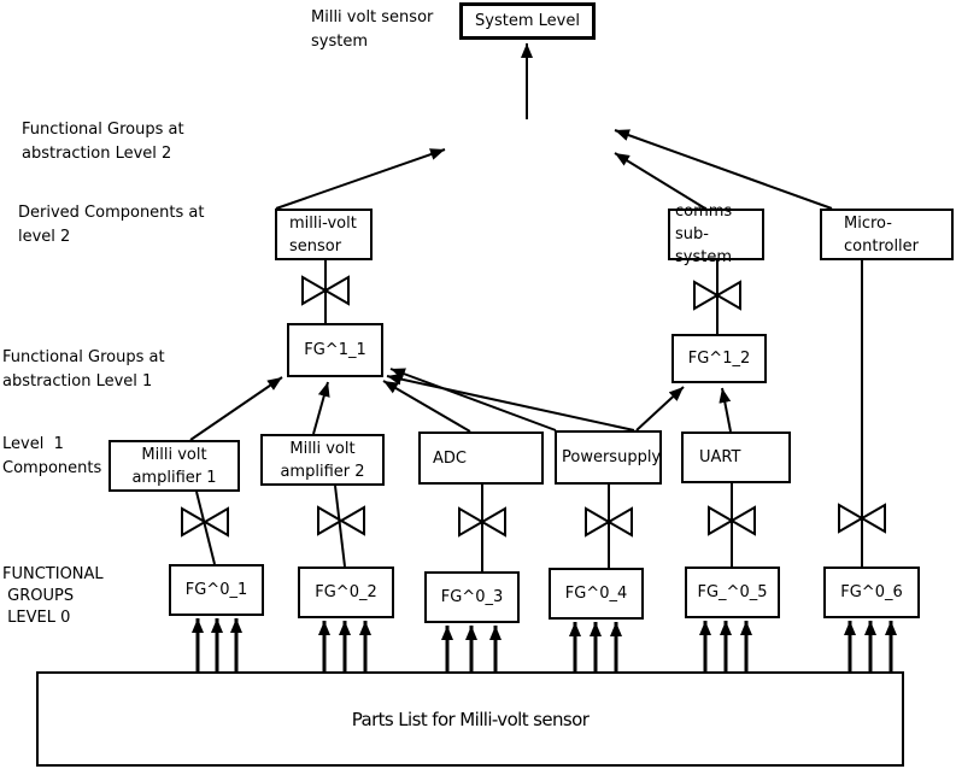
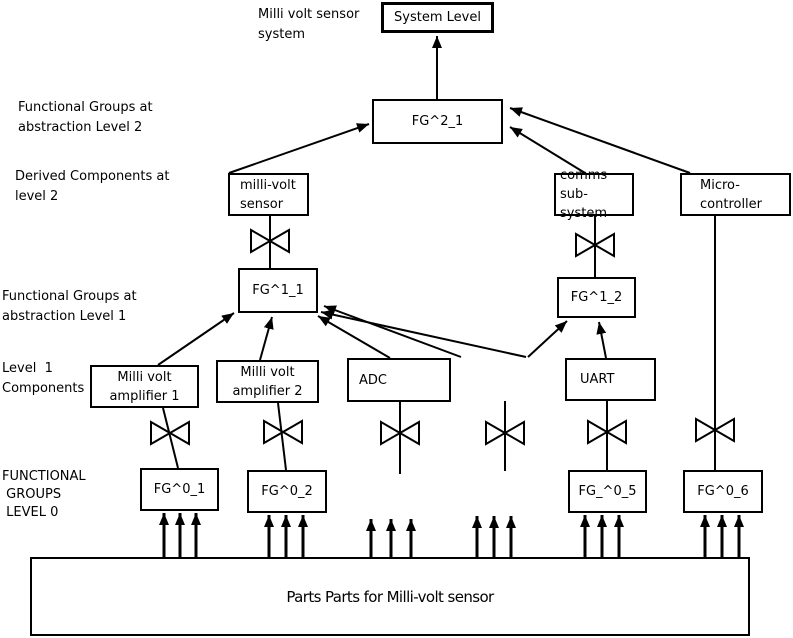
  Milli volt sensor
  system
  Functional Groups at
  abstraction Level 2
  Derived Components at
  level 2
  Functional Groups at
  abstraction Level 1
  Level 1
  Components
  FUNCTIONAL
  GROUPS
  LEVEL 0
  System Level
+ FG^2_1
  milli-volt
  sensor
  comms
  sub-system
  Micro-
  controller
  FG^1_1
  FG^1_2
  Milli volt
  amplifier 1
  Milli volt
  amplifier 2
  ADC
- Powersupply
  UART
  FG^0_1
  FG^0_2
- FG^0_3
- FG^0_4
  FG_^0_5
  FG^0_6
- Parts List for Milli-volt sensor
+ Parts Parts for Milli-volt sensor
